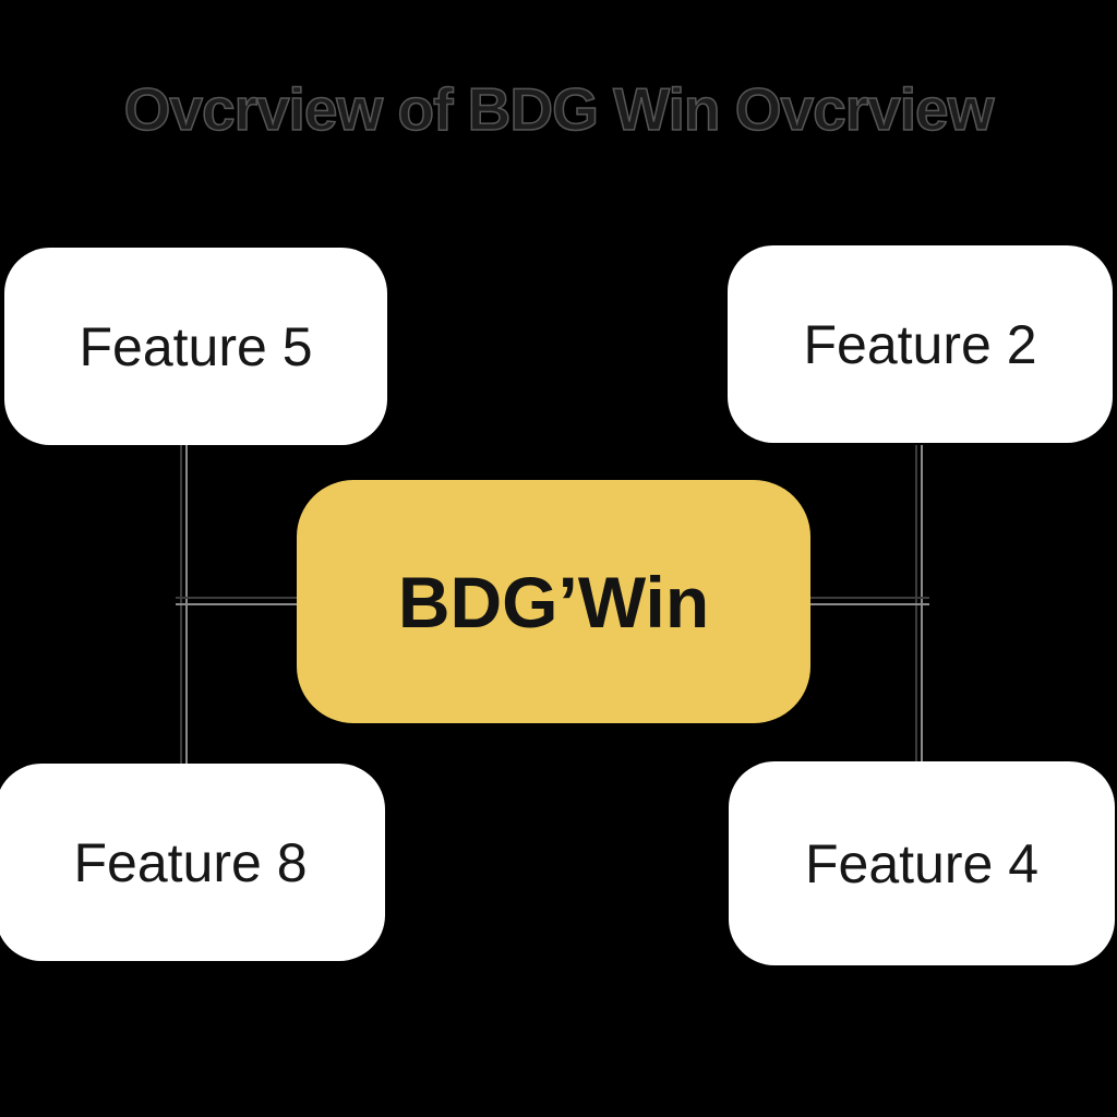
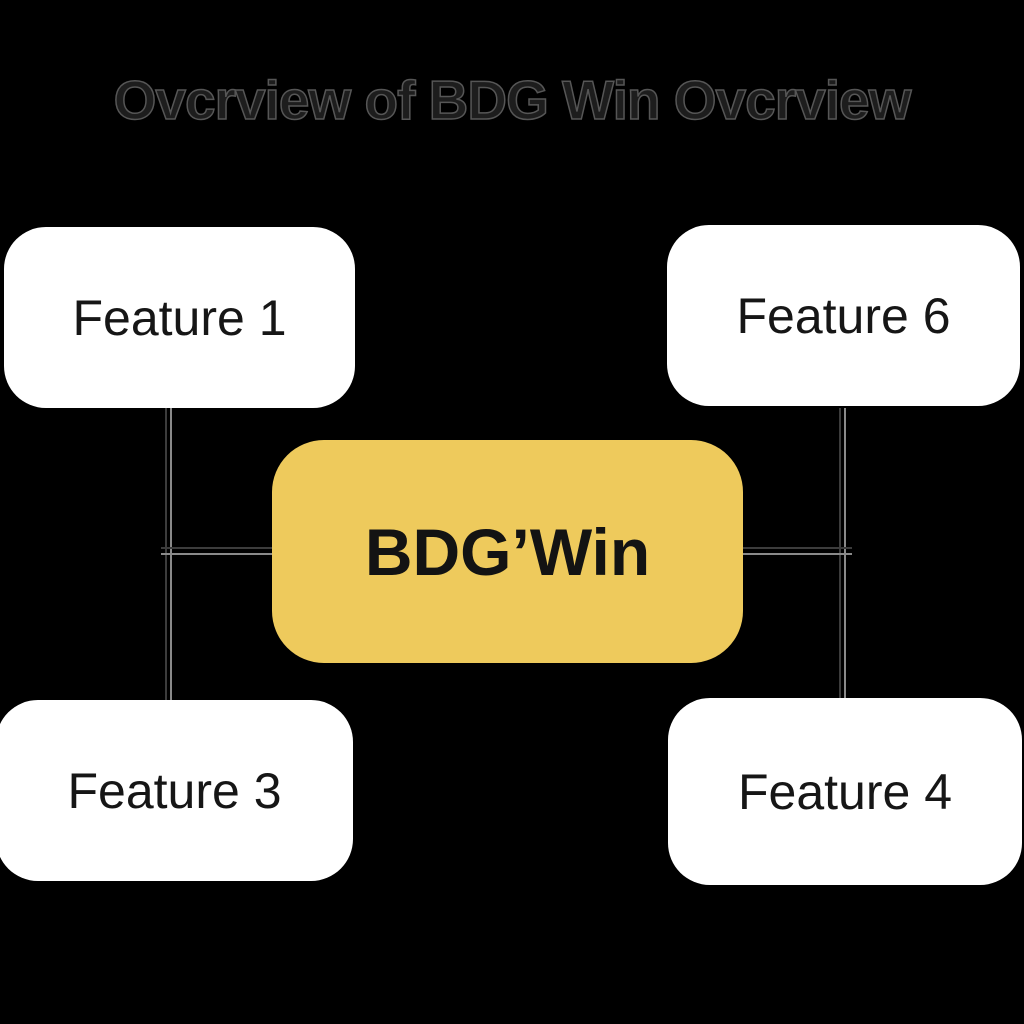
  Ovcrview of BDG Win Ovcrview
- Feature 5
+ Feature 1
- Feature 2
+ Feature 6
- Feature 8
+ Feature 3
  Feature 4
  BDG’Win
